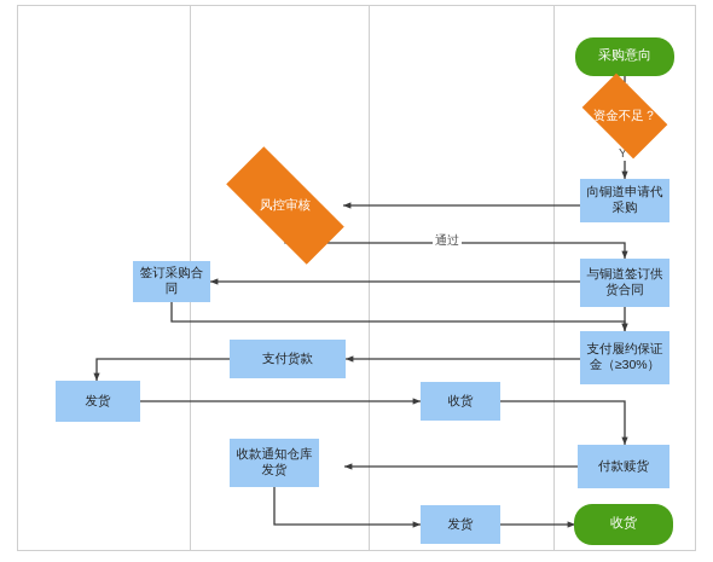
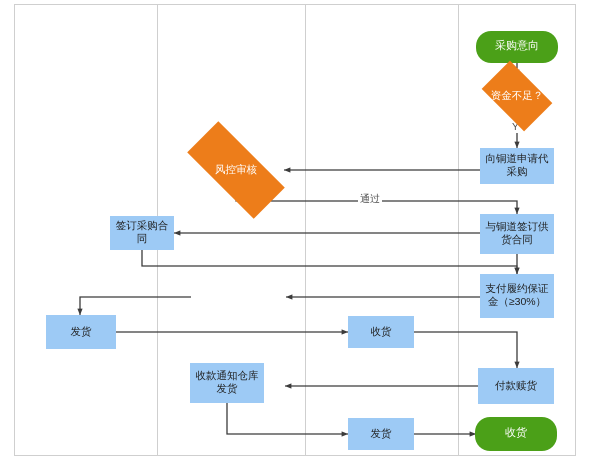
  Y
  通过
  采购意向
  资金不足？
  向铜道申请代采购
  风控审核
  与铜道签订供货合同
  签订采购合同
  支付履约保证金（≥30%）
- 支付货款
  发货
  收货
  付款赎货
  收款通知仓库发货
  发货
  收货
